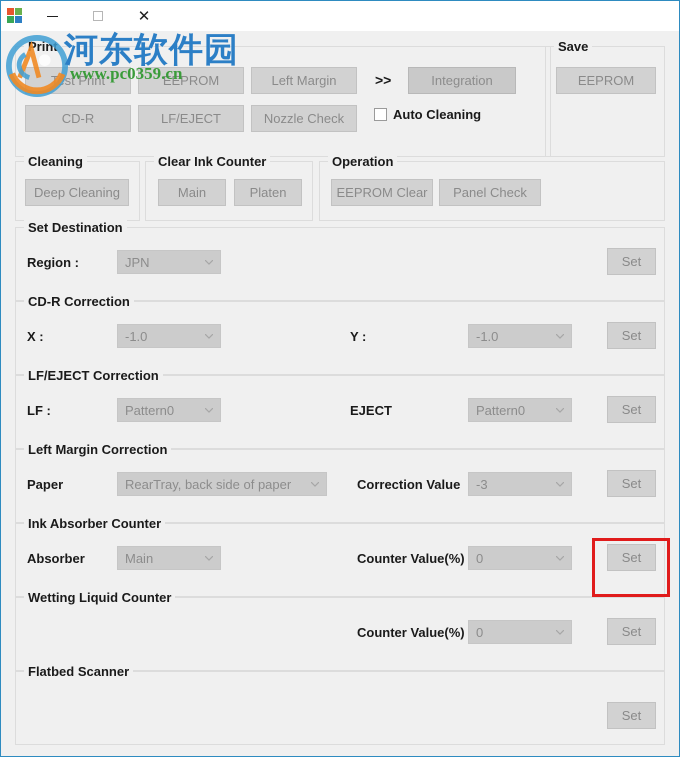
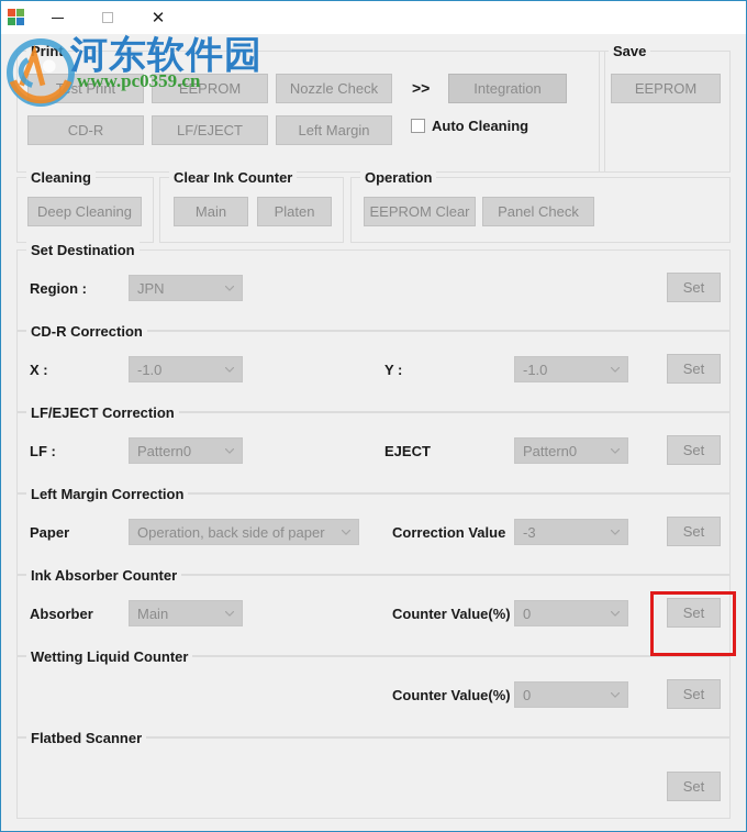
  ✕
  rint
  st Print
  EEPROM
- Left Margin
+ Nozzle Check
  >>
  Integration
  CD-R
  LF/EJECT
- Nozzle Check
+ Left Margin
  Auto Cleaning
  Save
  EEPROM
  Cleaning
  Deep Cleaning
  Clear Ink Counter
  Main
  Platen
  Operation
  EEPROM Clear
  Panel Check
  Set Destination
  Region :
  JPN
  Set
  CD-R Correction
  X :
  -1.0
  Y :
  -1.0
  Set
  LF/EJECT Correction
  LF :
  Pattern0
  EJECT
  Pattern0
  Set
  Left Margin Correction
  Paper
- RearTray, back side of paper
+ Operation, back side of paper
  Correction Value
  -3
  Set
  Ink Absorber Counter
  Absorber
  Main
  Counter Value(%)
  0
  Set
  Wetting Liquid Counter
  Counter Value(%)
  0
  Set
  Flatbed Scanner
  Set
  河东软件园
  www.pc0359.cn
